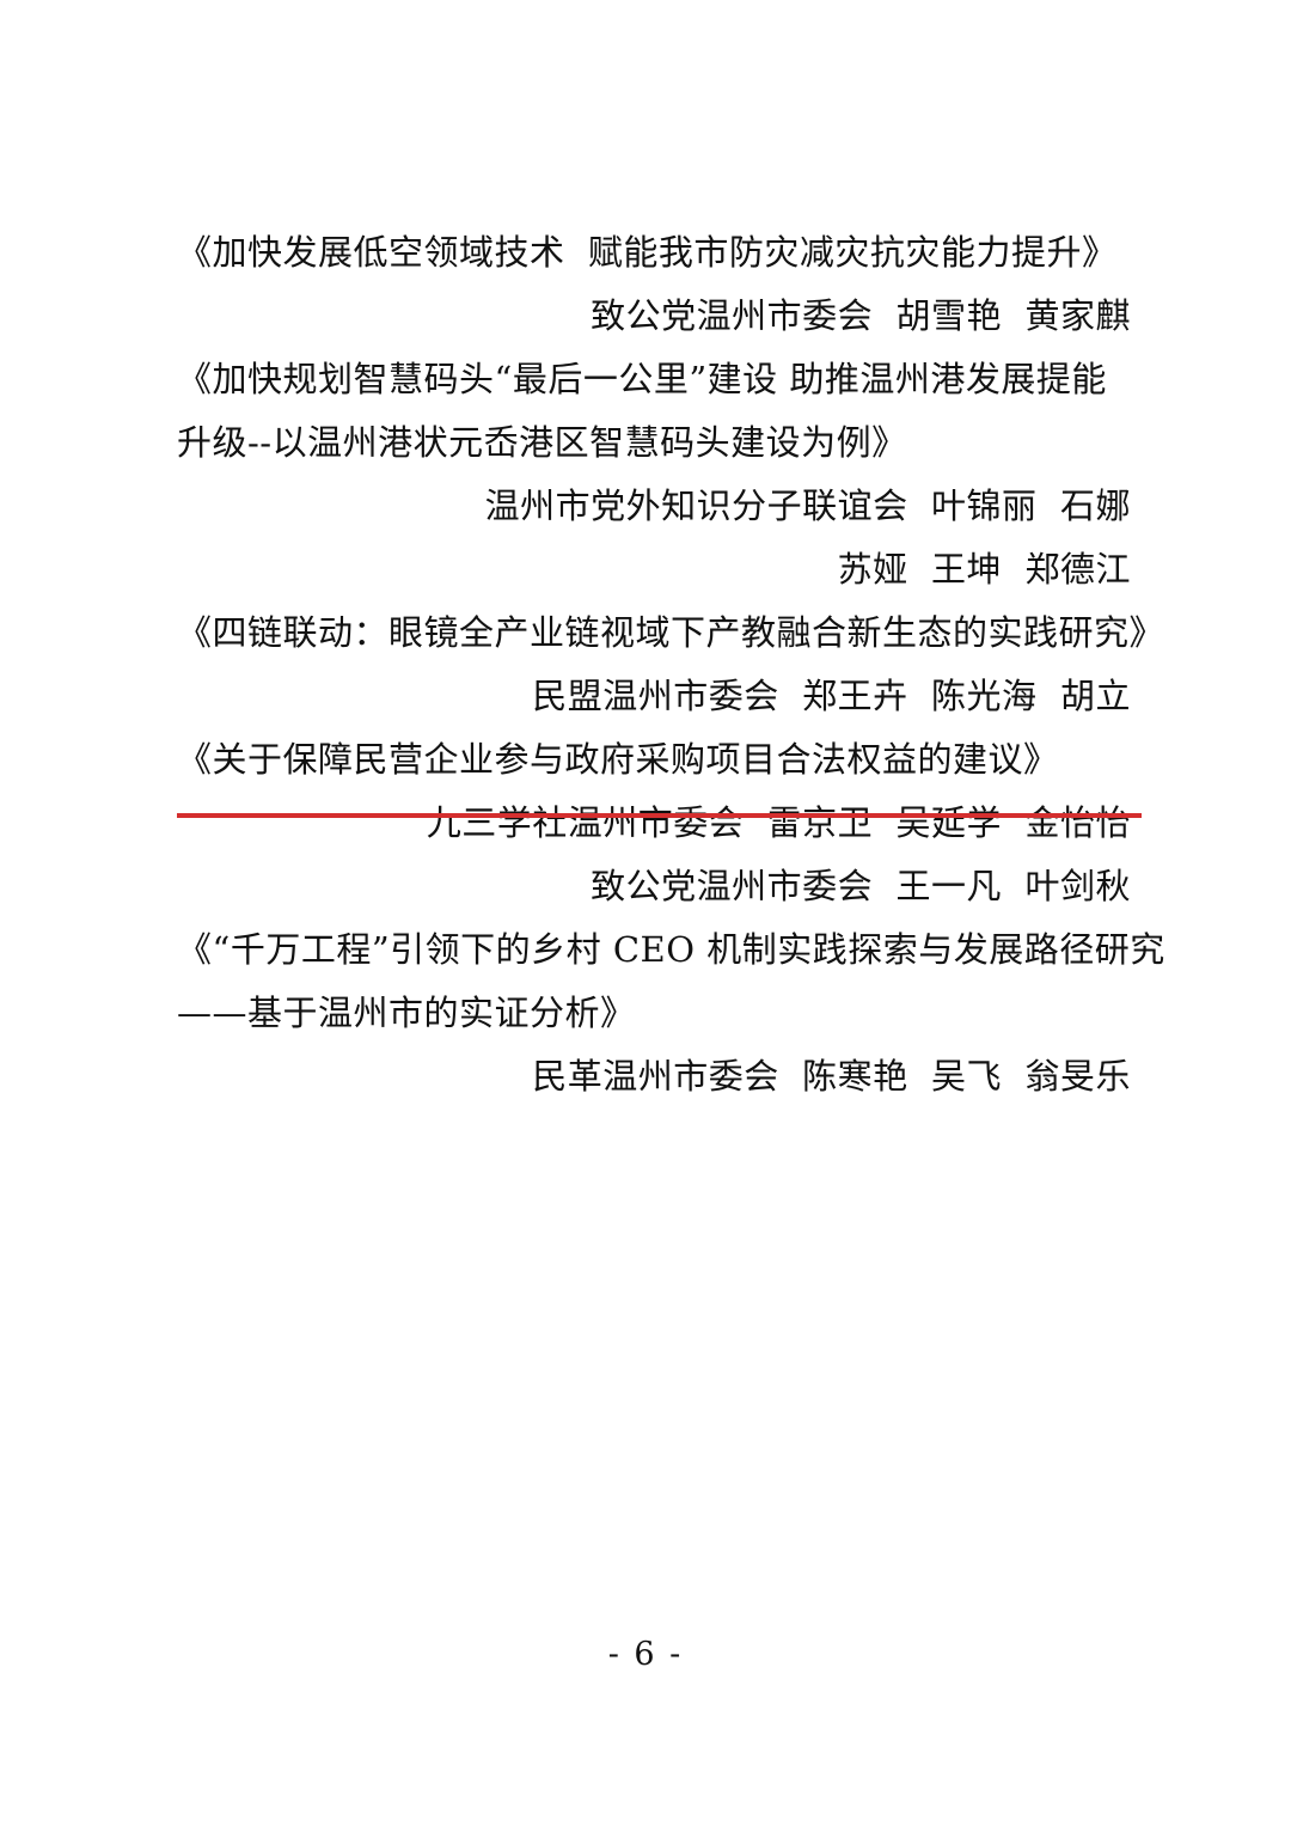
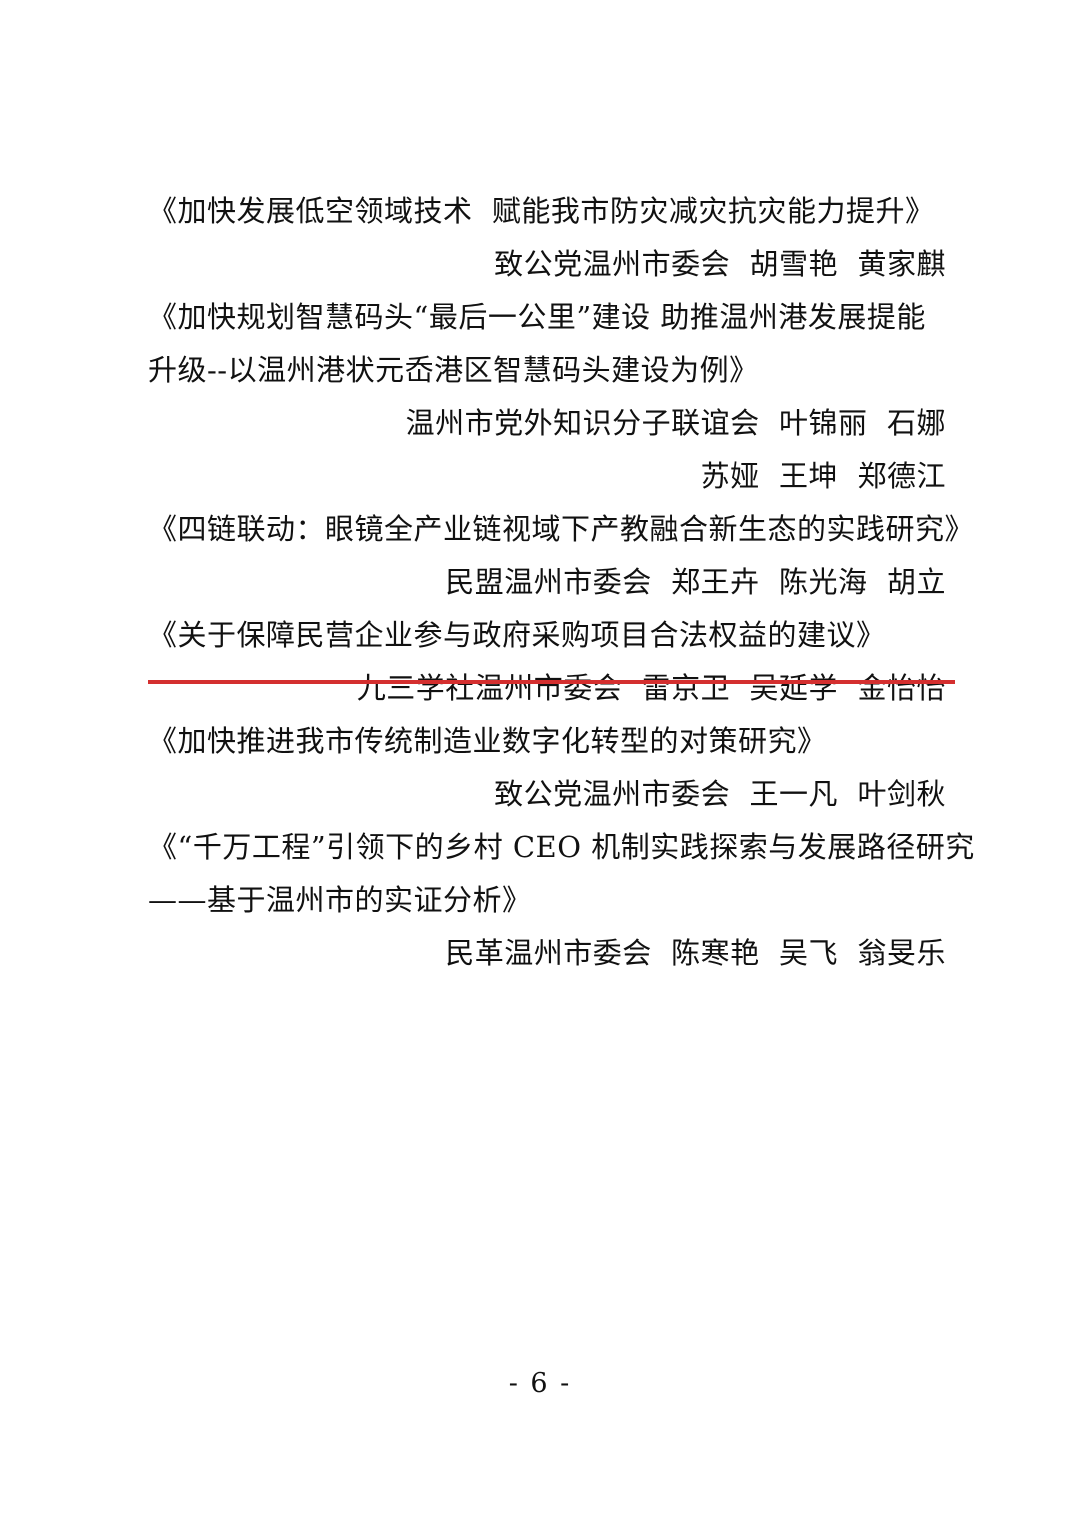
  《加快发展低空领域技术 赋能我市防灾减灾抗灾能力提升》
  致公党温州市委会 胡雪艳 黄家麒
  《加快规划智慧码头“最后一公里”建设 助推温州港发展提能
  升级--以温州港状元岙港区智慧码头建设为例》
  温州市党外知识分子联谊会 叶锦丽 石娜
  苏娅 王坤 郑德江
  《四链联动：眼镜全产业链视域下产教融合新生态的实践研究》
  民盟温州市委会 郑王卉 陈光海 胡立
  《关于保障民营企业参与政府采购项目合法权益的建议》
  九三学社温州市委会 雷京卫 吴延学 金怡怡
+ 《加快推进我市传统制造业数字化转型的对策研究》
  致公党温州市委会 王一凡 叶剑秋
  《“千万工程”引领下的乡村 CEO 机制实践探索与发展路径研究
  ——基于温州市的实证分析》
  民革温州市委会 陈寒艳 吴飞 翁旻乐
  - 6 -
